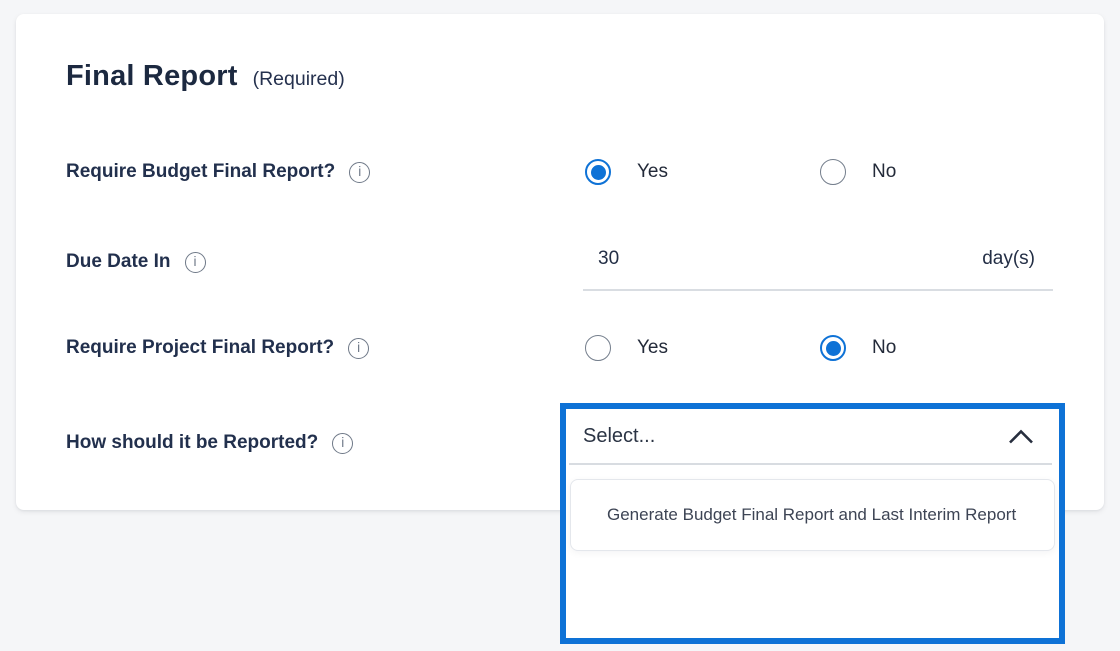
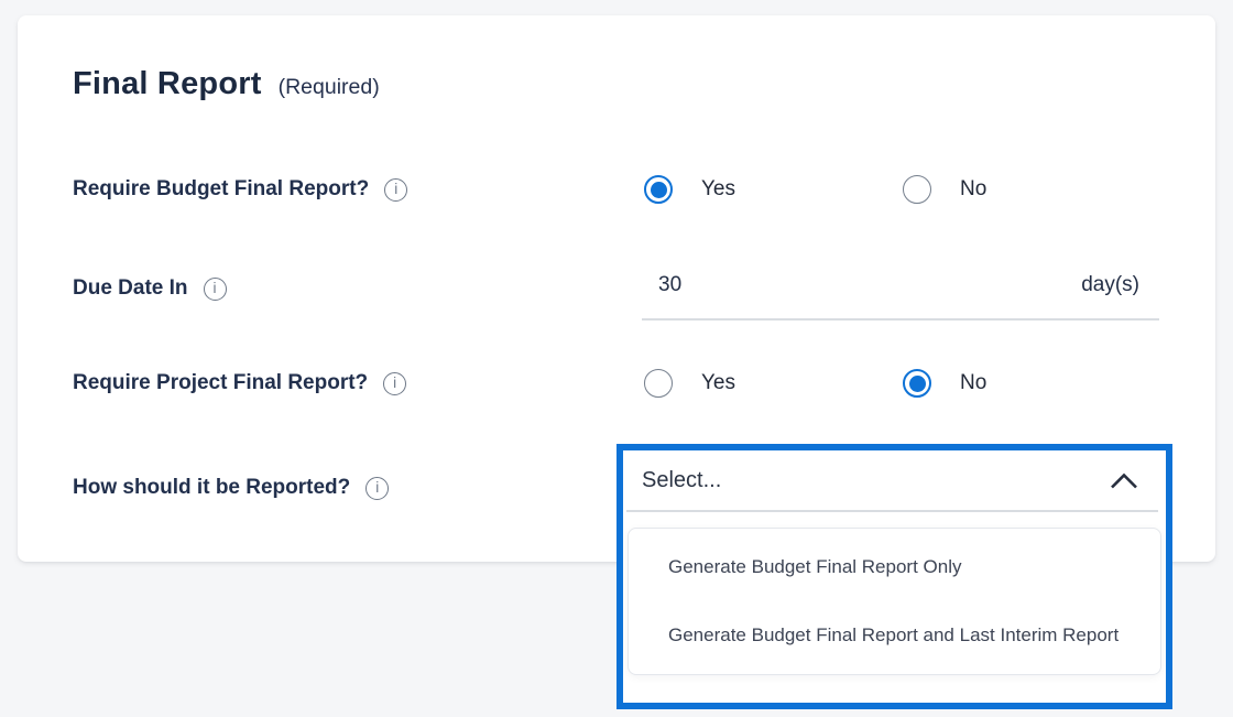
  Final Report
  (Required)
  Require Budget Final Report?
  i
  Yes
  No
  Due Date In
  i
  30
  day(s)
  Require Project Final Report?
  i
  Yes
  No
  How should it be Reported?
  i
  Select...
+ Generate Budget Final Report Only
  Generate Budget Final Report and Last Interim Report
